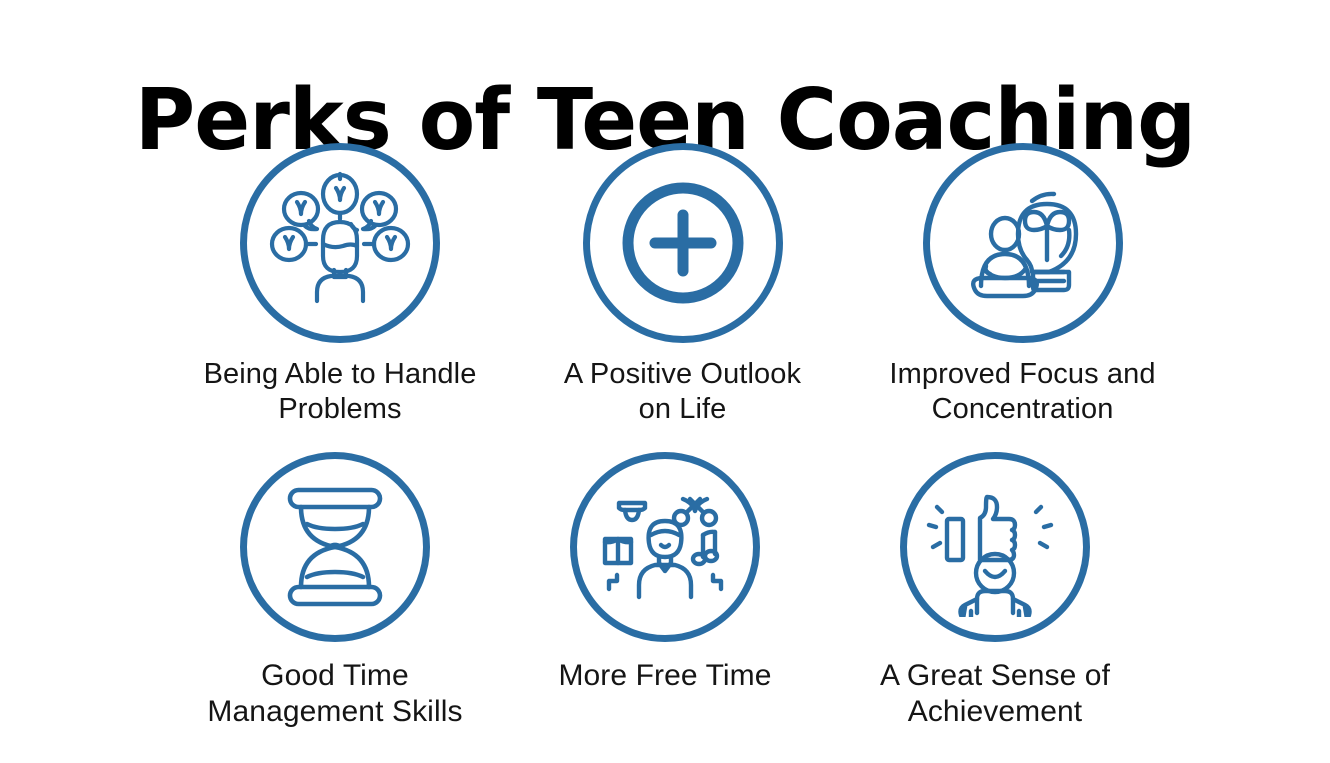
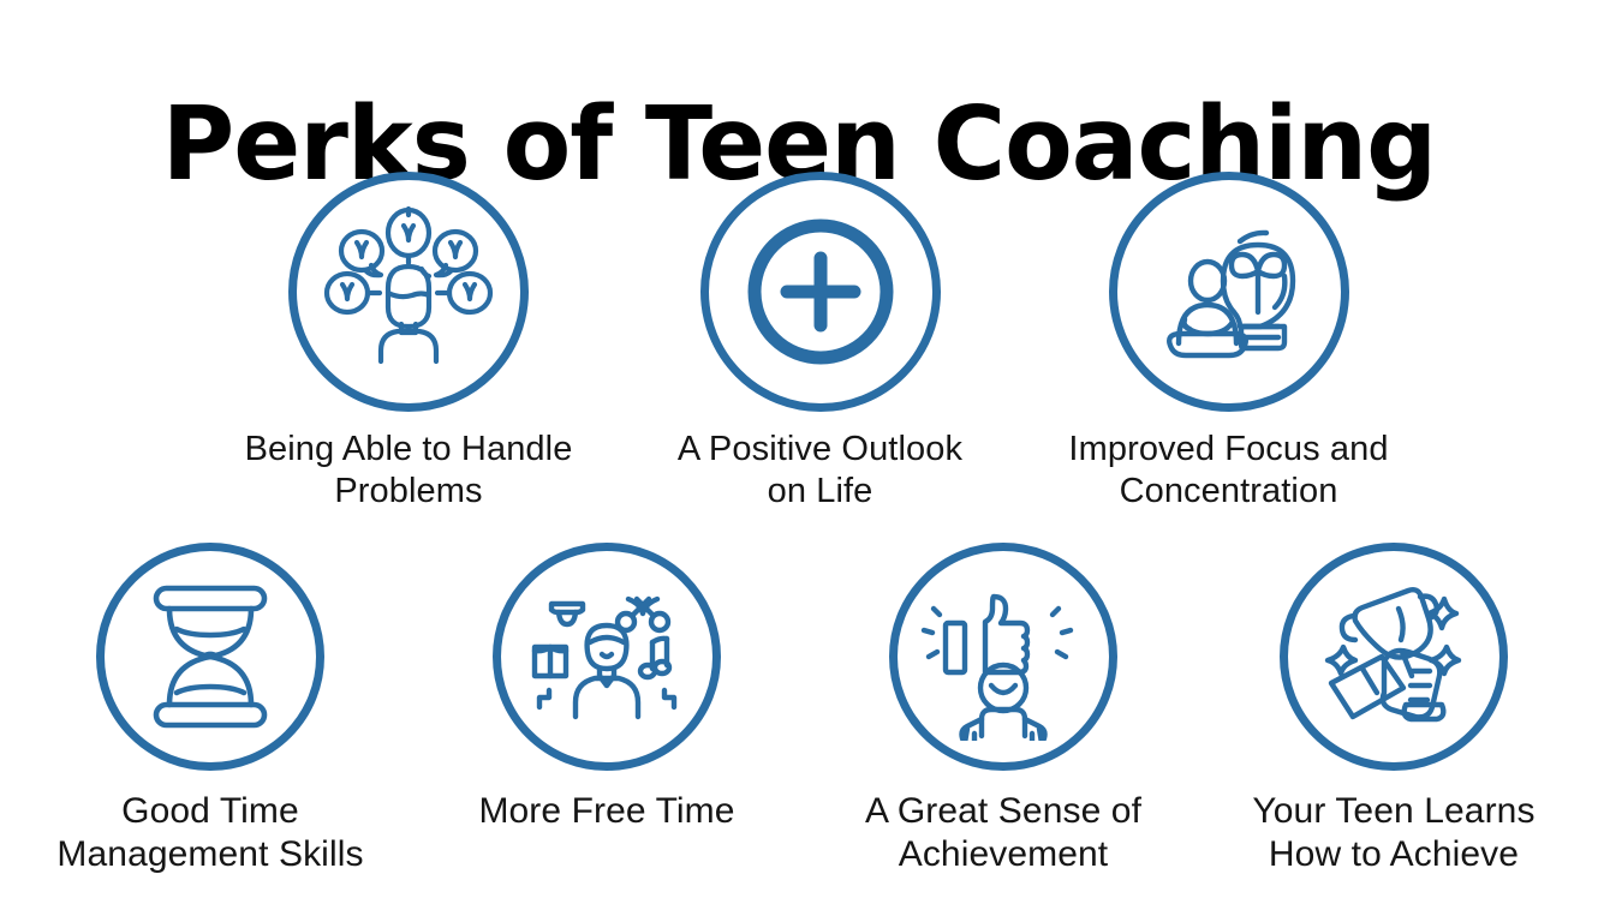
  Perks of Teen Coaching
  Being Able to Handle
  Problems
  A Positive Outlook
  on Life
  Improved Focus and
  Concentration
  Good Time
  Management Skills
  More Free Time
  A Great Sense of
  Achievement
+ Your Teen Learns
+ How to Achieve
